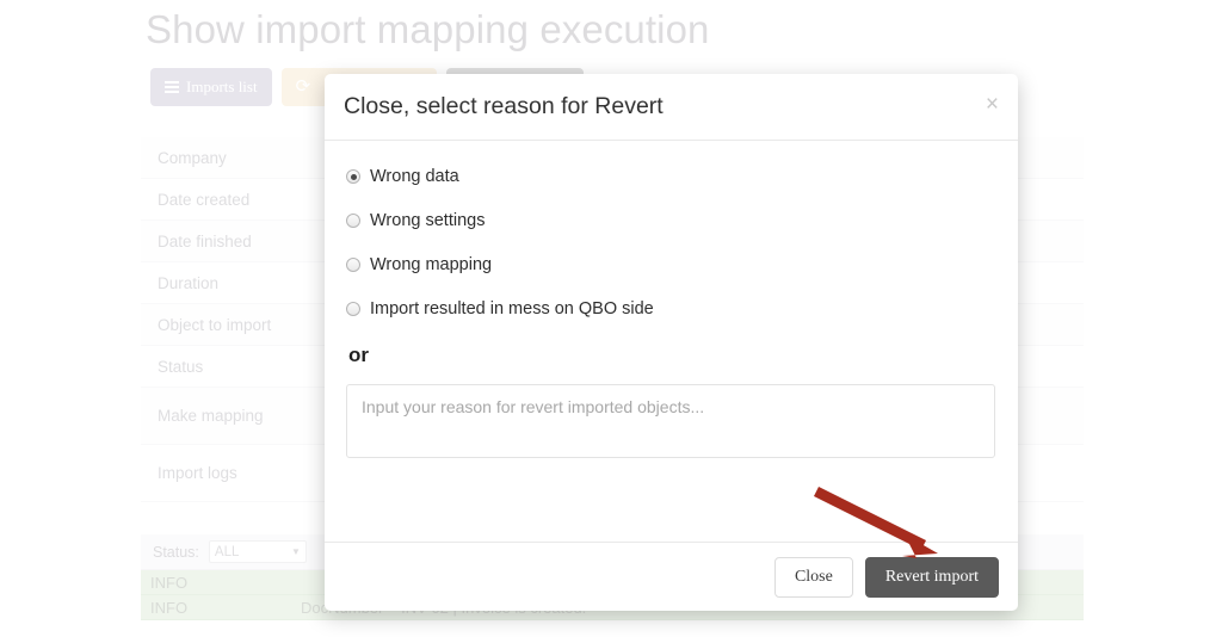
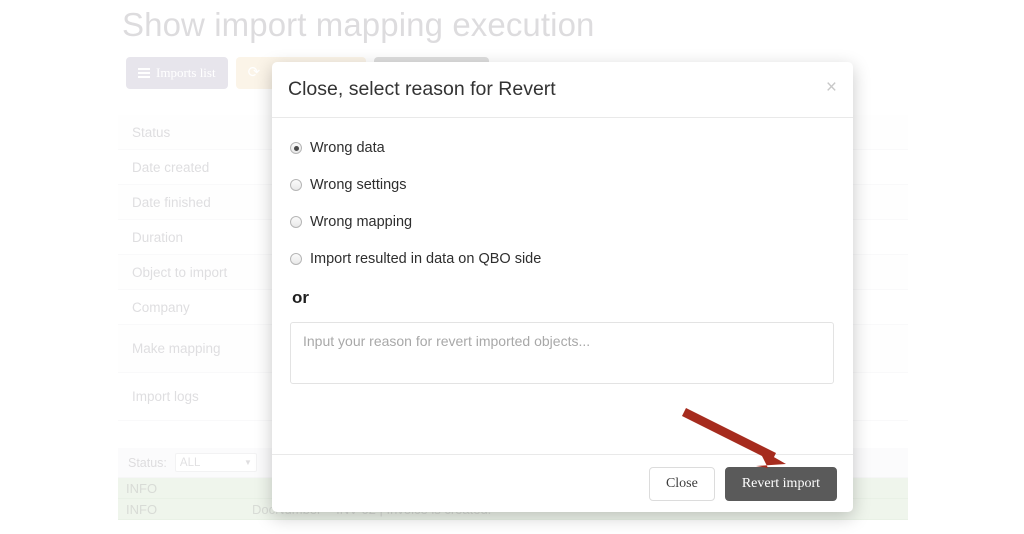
  Show import mapping execution
  Imports list
  ⟳
- Company
+ Status
  Date created
  Date finished
  Duration
  Object to import
- Status
+ Company
  Make mapping
  Import logs
  Status:
  ALL
  ▼
  INFO
  INFO
  Close, select reason for Revert
  ×
  Wrong data
  Wrong settings
  Wrong mapping
- Import resulted in mess on QBO side
+ Import resulted in data on QBO side
  or
  Input your reason for revert imported objects...
  Close
  Revert import
